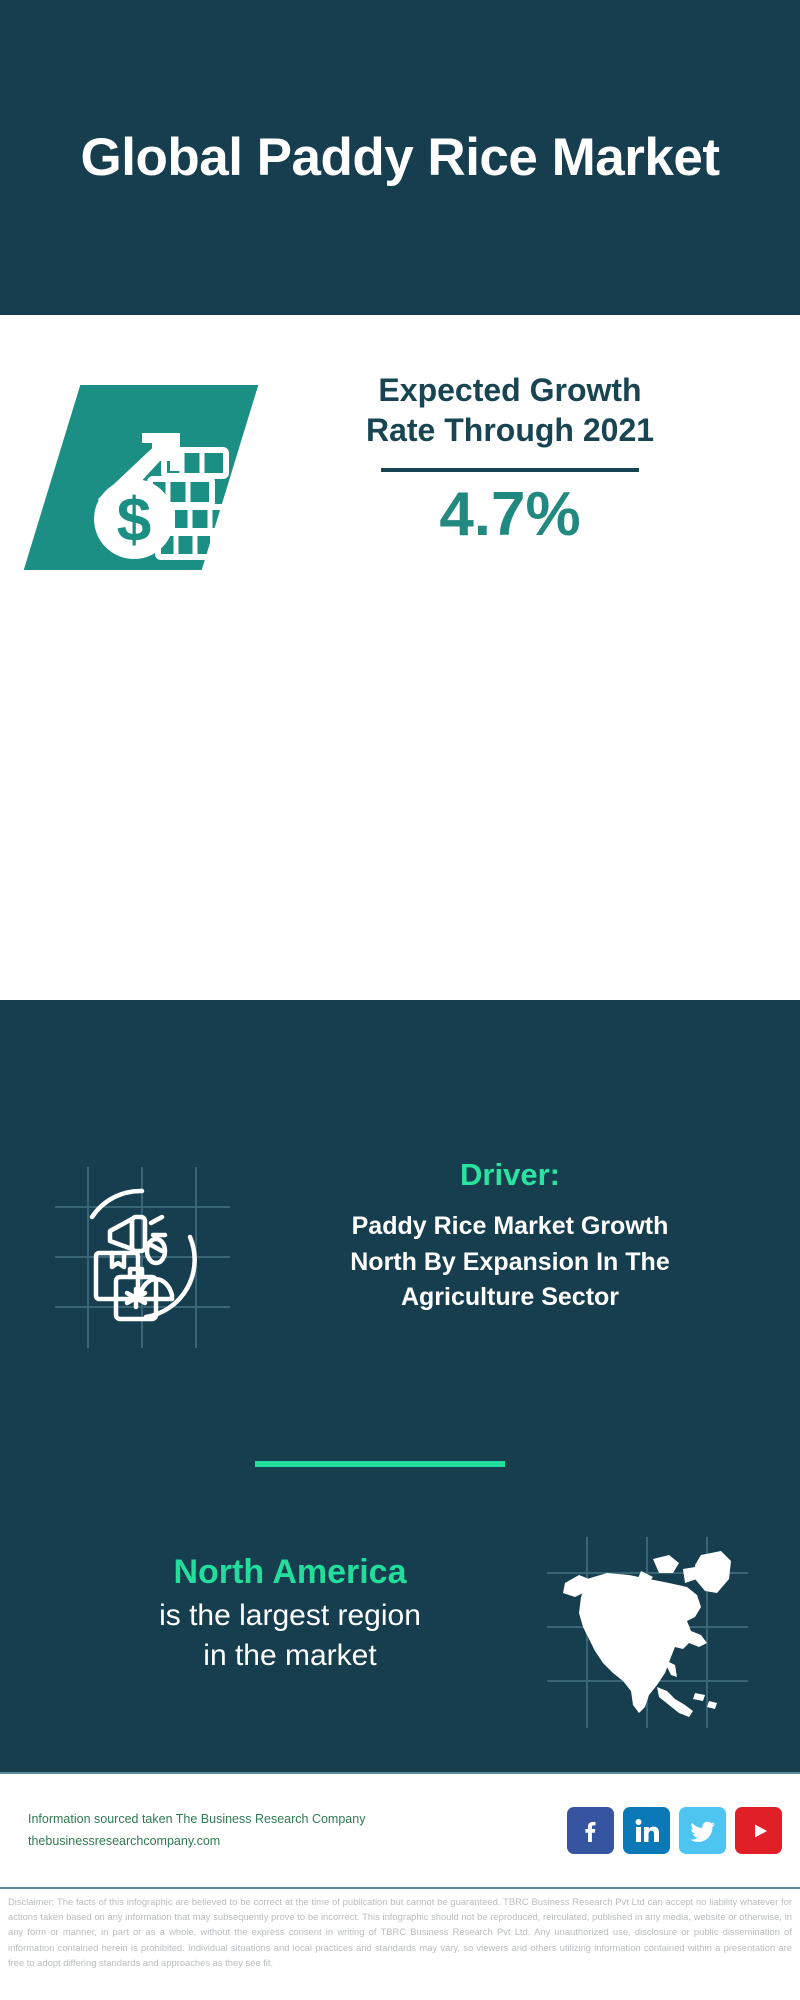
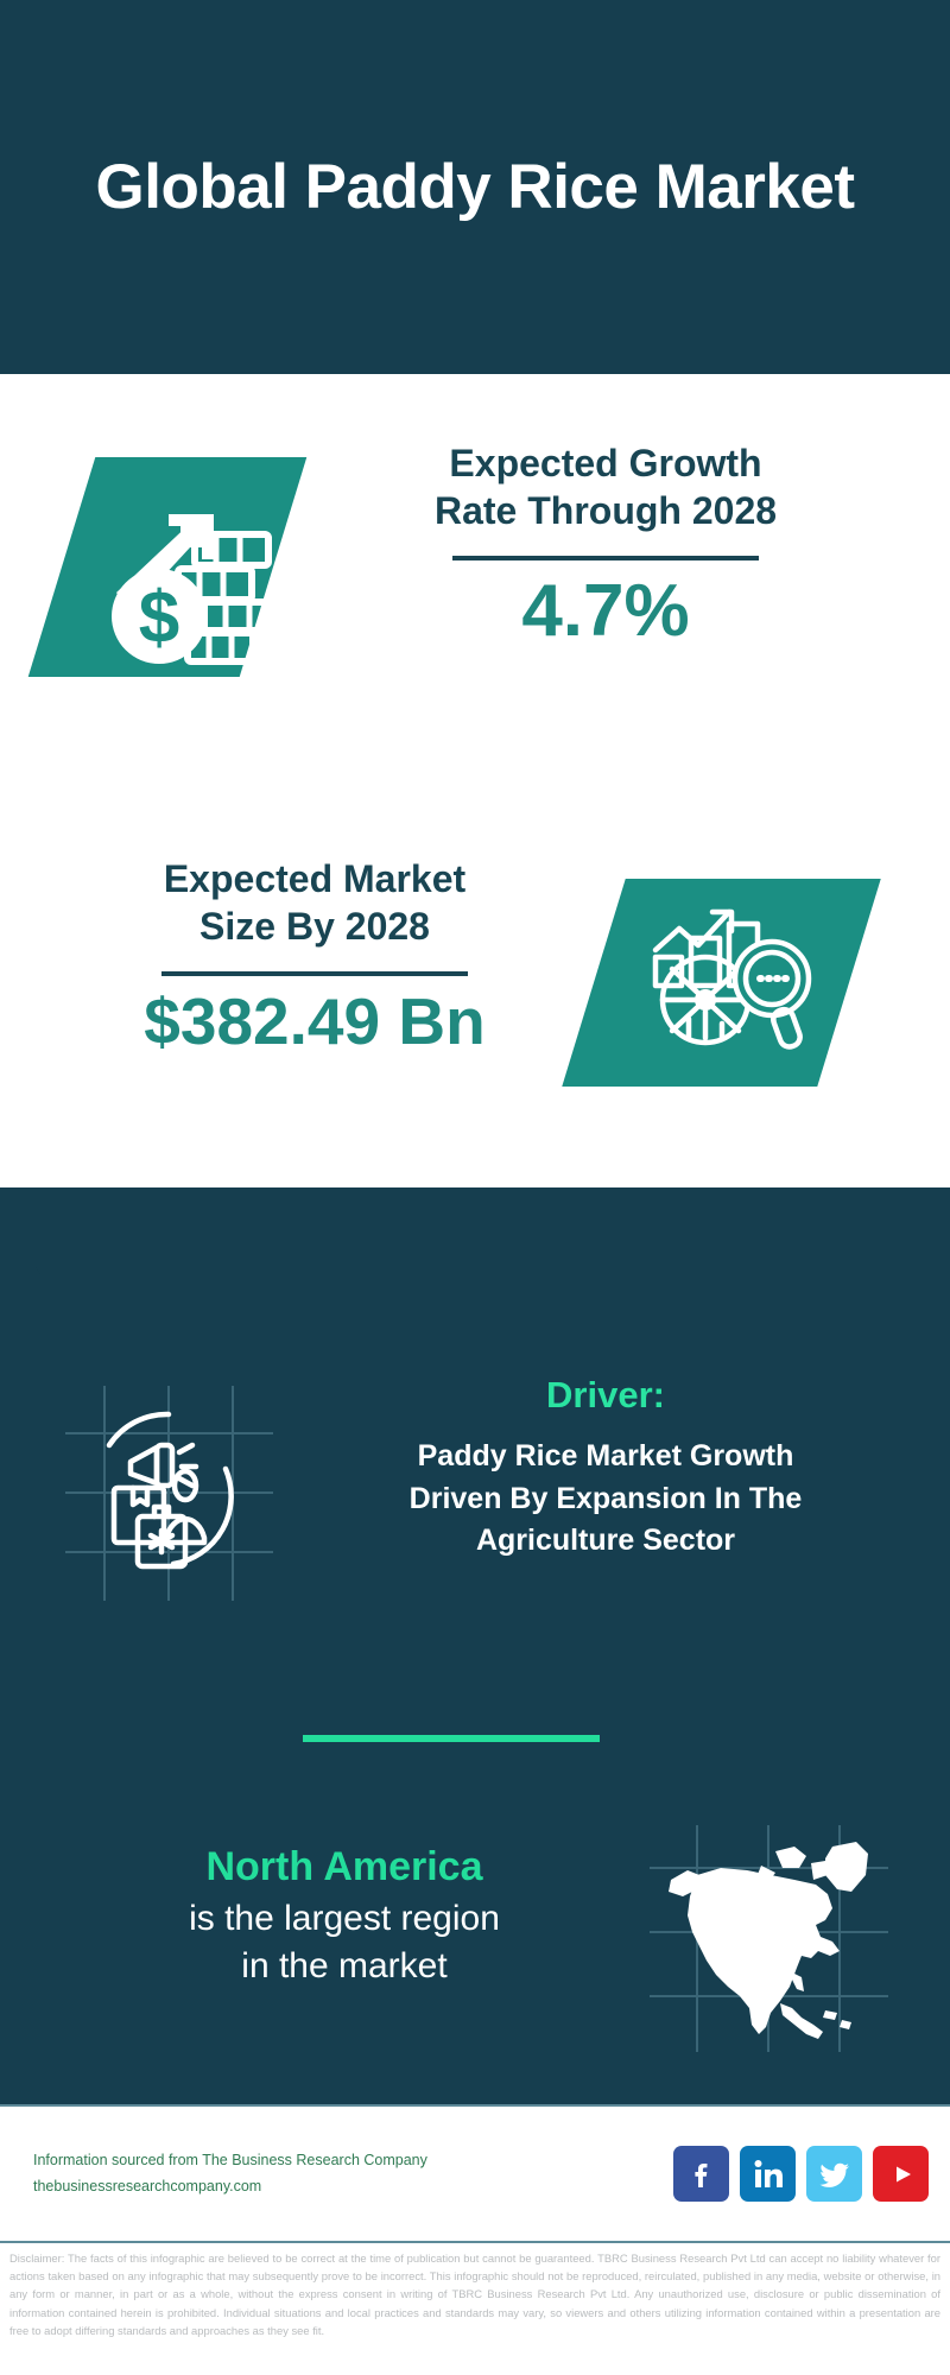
  Global Paddy Rice Market
  $
  Expected Growth
- Rate Through 2021
+ Rate Through 2028
  4.7%
+ Expected Market
+ Size By 2028
+ $382.49 Bn
  Driver:
  Paddy Rice Market Growth
- North By Expansion In The
+ Driven By Expansion In The
  Agriculture Sector
  North America
  is the largest region
  in the market
- Information sourced taken The Business Research Company
+ Information sourced from The Business Research Company
  thebusinessresearchcompany.com
- Disclaimer: The facts of this infographic are believed to be correct at the time of publication but cannot be guaranteed. TBRC Business Research Pvt Ltd can accept no liability whatever for actions taken based on any information that may subsequently prove to be incorrect. This infographic should not be reproduced, reirculated, published in any media, website or otherwise, in any form or manner, in part or as a whole, without the express consent in writing of TBRC Business Research Pvt Ltd. Any unauthorized use, disclosure or public dissemination of information contained herein is prohibited. Individual situations and local practices and standards may vary, so viewers and others utilizing information contained within a presentation are free to adopt differing standards and approaches as they see fit.
+ Disclaimer: The facts of this infographic are believed to be correct at the time of publication but cannot be guaranteed. TBRC Business Research Pvt Ltd can accept no liability whatever for actions taken based on any infographic that may subsequently prove to be incorrect. This infographic should not be reproduced, reirculated, published in any media, website or otherwise, in any form or manner, in part or as a whole, without the express consent in writing of TBRC Business Research Pvt Ltd. Any unauthorized use, disclosure or public dissemination of information contained herein is prohibited. Individual situations and local practices and standards may vary, so viewers and others utilizing information contained within a presentation are free to adopt differing standards and approaches as they see fit.
